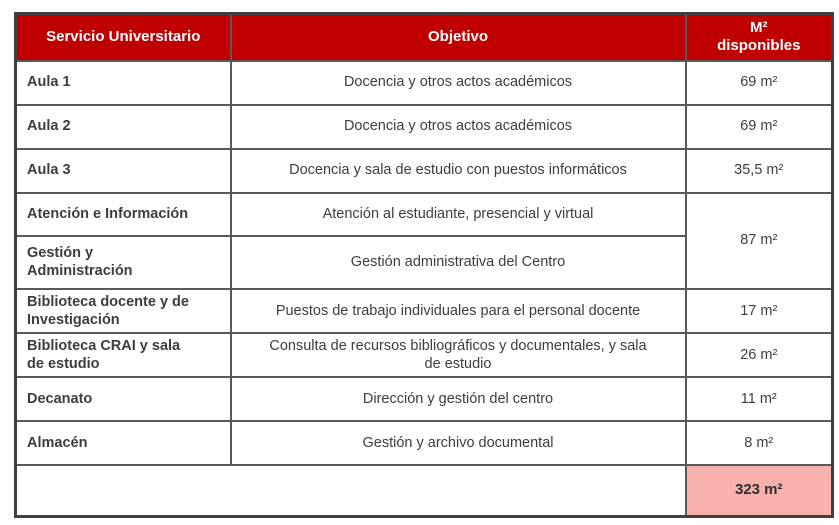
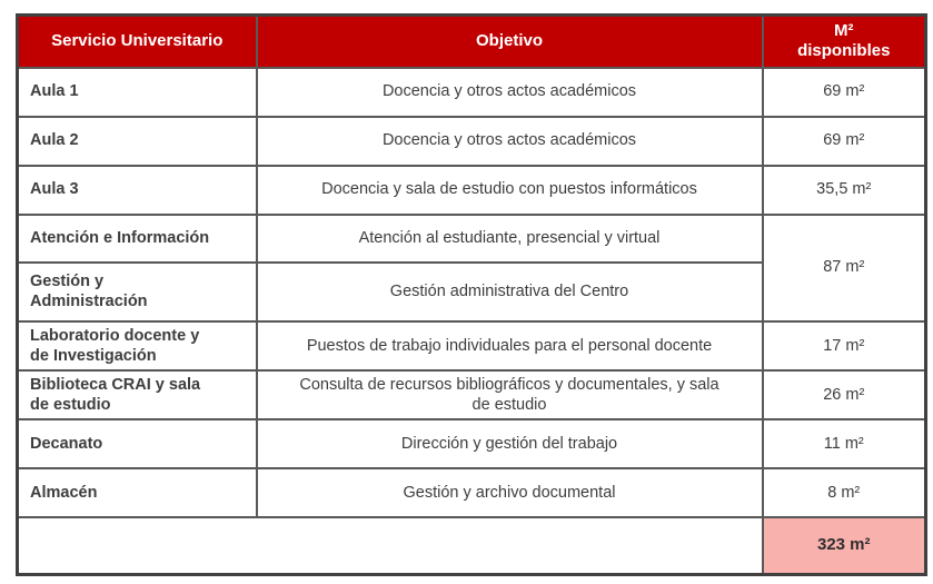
  Servicio Universitario	Objetivo	M²disponibles
  Aula 1	Docencia y otros actos académicos	69 m²
  Aula 2	Docencia y otros actos académicos	69 m²
  Aula 3	Docencia y sala de estudio con puestos informáticos	35,5 m²
  Atención e Información	Atención al estudiante, presencial y virtual	87 m²
  Gestión y Administración	Gestión administrativa del Centro
- Biblioteca docente y de Investigación	Puestos de trabajo individuales para el personal docente	17 m²
+ Laboratorio docente y de Investigación	Puestos de trabajo individuales para el personal docente	17 m²
  Biblioteca CRAI y sala de estudio	Consulta de recursos bibliográficos y documentales, y sala de estudio	26 m²
- Decanato	Dirección y gestión del centro	11 m²
+ Decanato	Dirección y gestión del trabajo	11 m²
  Almacén	Gestión y archivo documental	8 m²
  	323 m²
